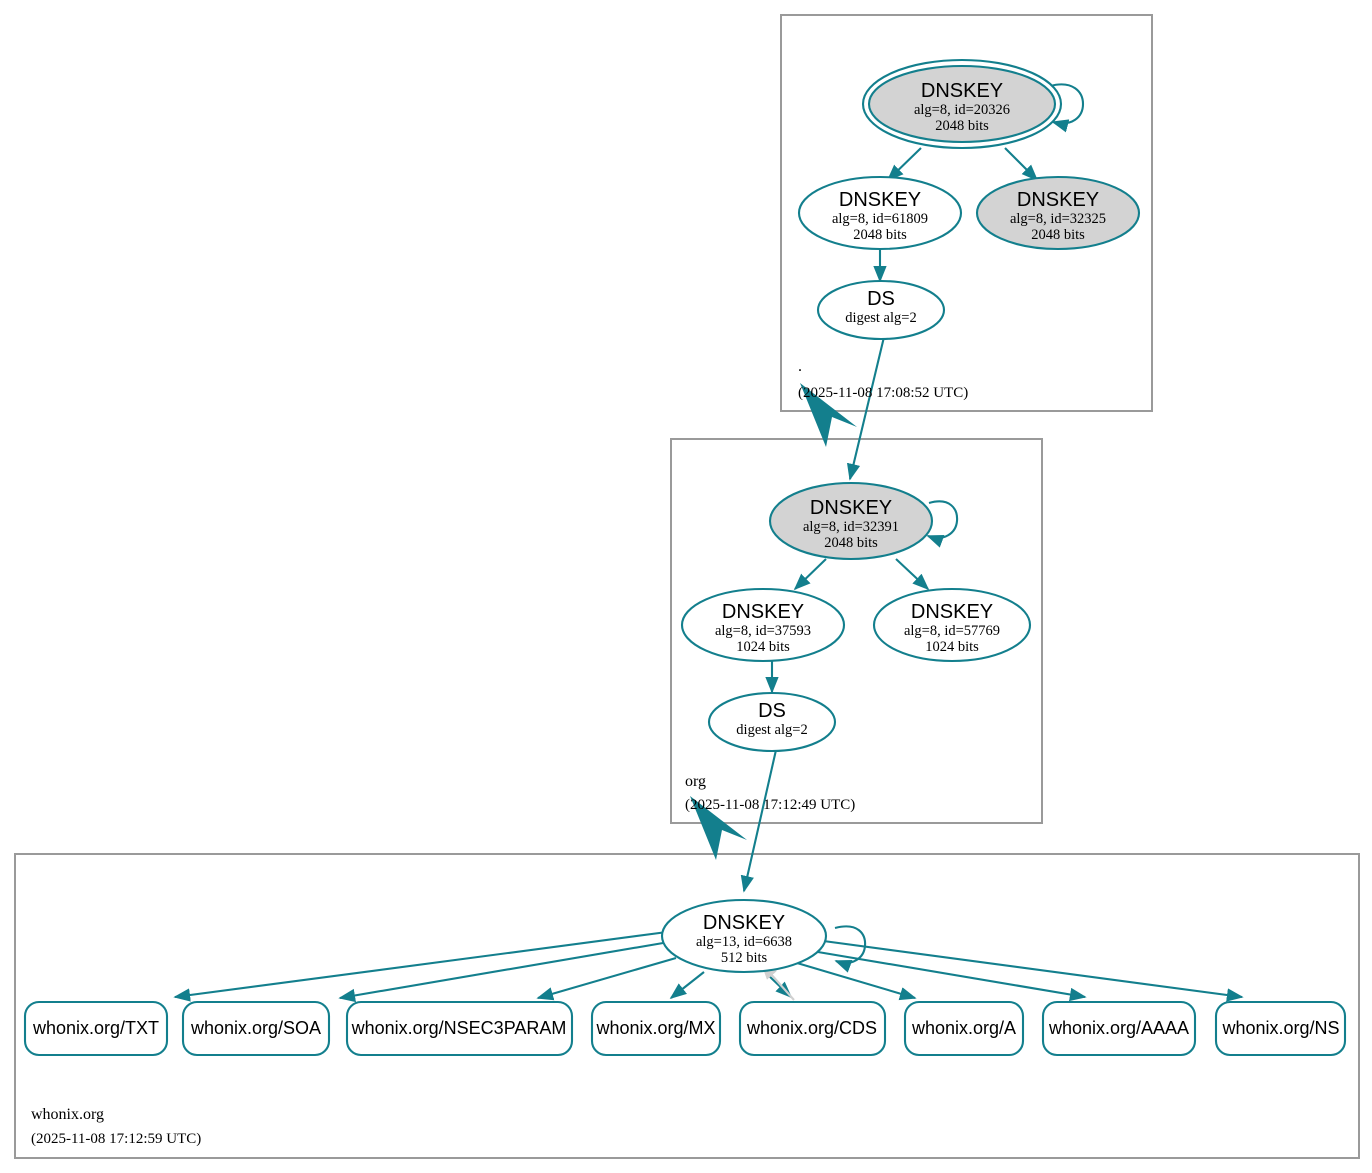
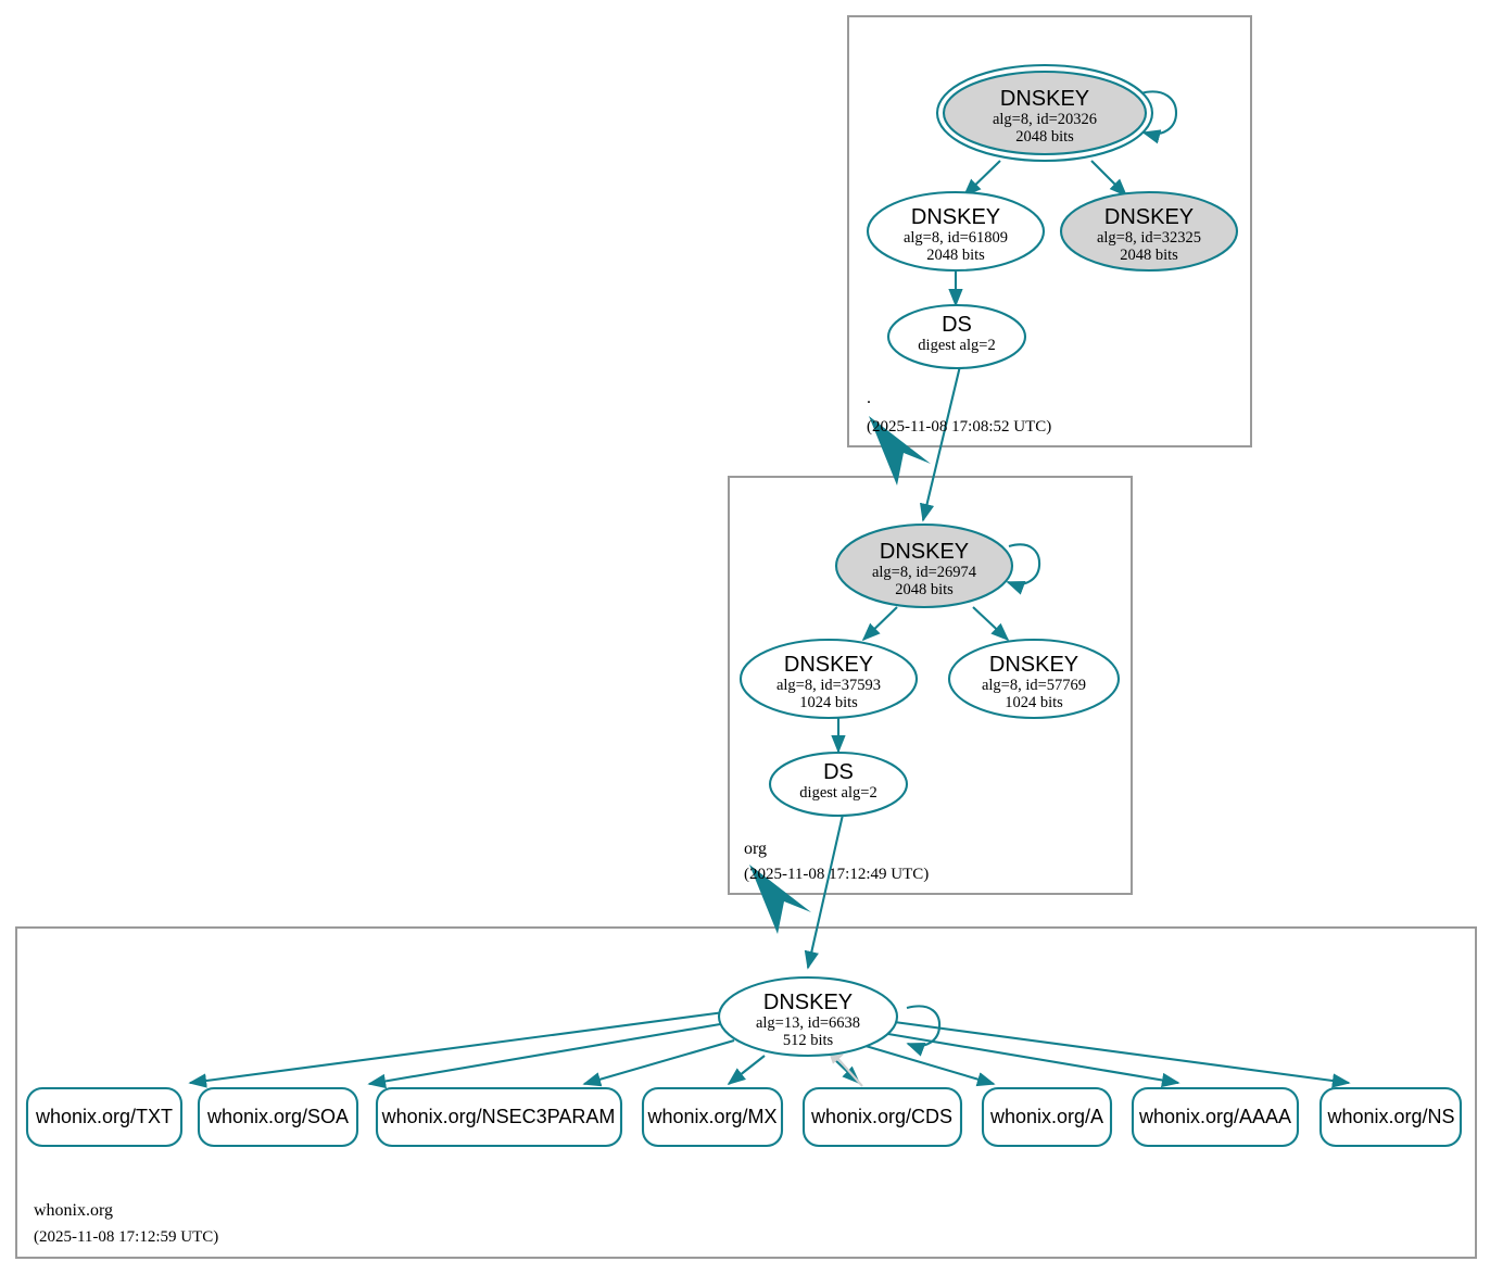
  DNSKEY
  alg=8, id=20326
  2048 bits
  DNSKEY
  alg=8, id=61809
  2048 bits
  DNSKEY
  alg=8, id=32325
  2048 bits
  DS
  digest alg=2
  .
  (2025-11-08 17:08:52 UTC)
  DNSKEY
- alg=8, id=32391
+ alg=8, id=26974
  2048 bits
  DNSKEY
  alg=8, id=37593
  1024 bits
  DNSKEY
  alg=8, id=57769
  1024 bits
  DS
  digest alg=2
  org
  (2025-11-08 17:12:49 UTC)
  DNSKEY
  alg=13, id=6638
  512 bits
  whonix.org/TXT
  whonix.org/SOA
  whonix.org/NSEC3PARAM
  whonix.org/MX
  whonix.org/CDS
  whonix.org/A
  whonix.org/AAAA
  whonix.org/NS
  whonix.org
  (2025-11-08 17:12:59 UTC)
